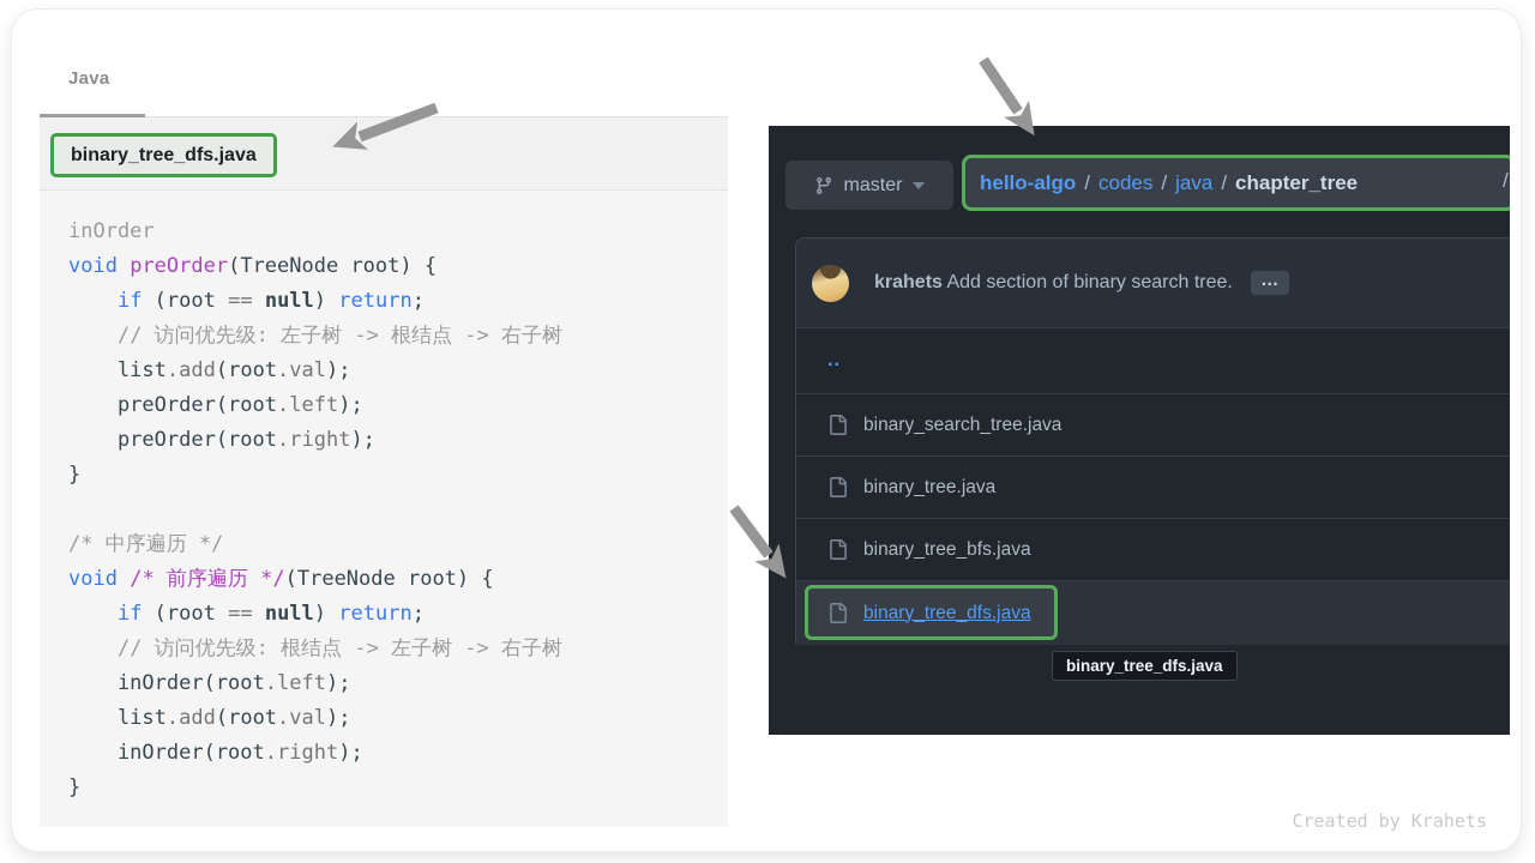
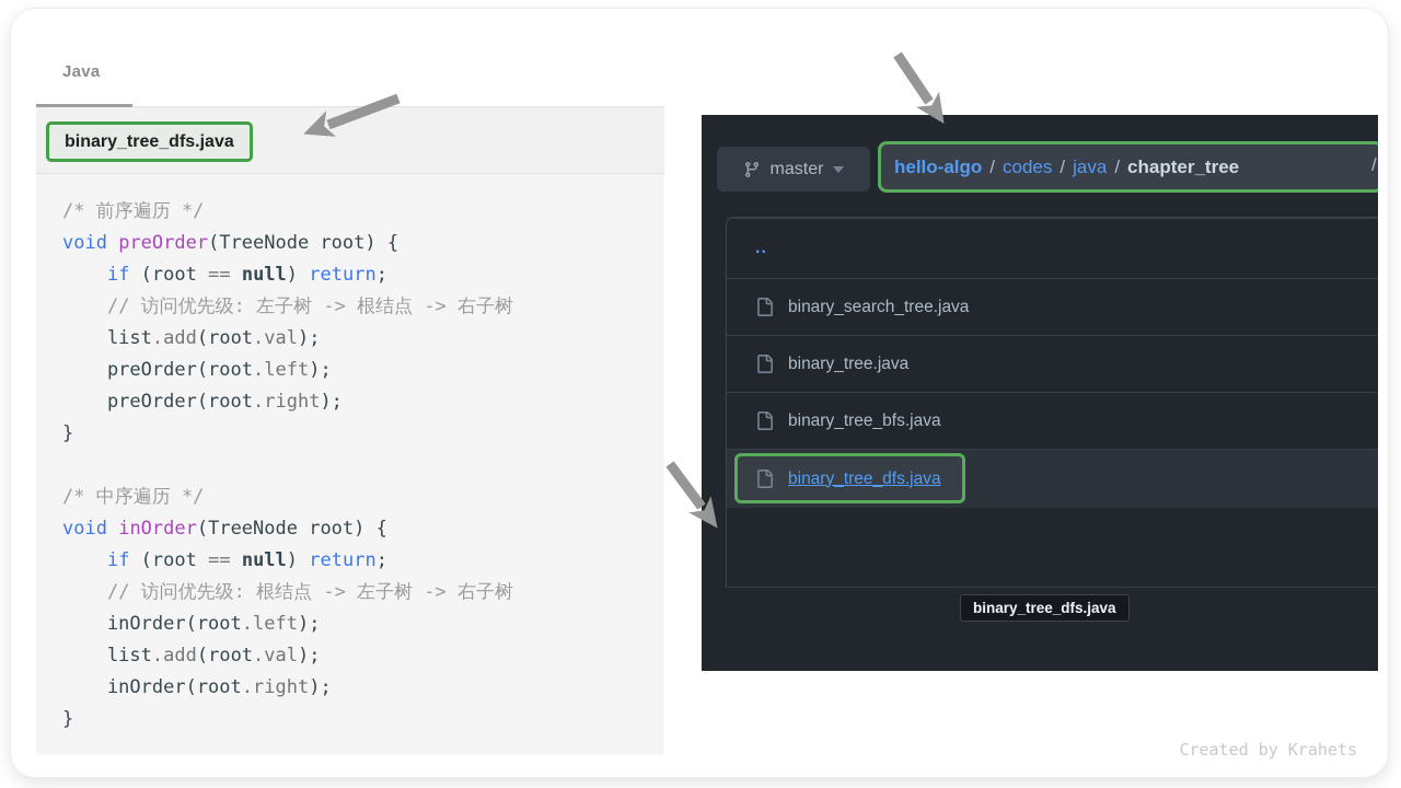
  Java
  binary_tree_dfs.java
- inOrder
+ /* 前序遍历 */
  void preOrder(TreeNode root) {
  if (root == null) return;
  // 访问优先级: 左子树 -> 根结点 -> 右子树
  list.add(root.val);
  preOrder(root.left);
  preOrder(root.right);
  }
  /* 中序遍历 */
- void /* 前序遍历 */(TreeNode root) {
+ void inOrder(TreeNode root) {
  if (root == null) return;
  // 访问优先级: 根结点 -> 左子树 -> 右子树
  inOrder(root.left);
  list.add(root.val);
  inOrder(root.right);
  }
  master
  hello-algo / codes / java / chapter_tree
  /
- krahets Add section of binary search tree. …
  ..
  binary_search_tree.java
  binary_tree.java
  binary_tree_bfs.java
  binary_tree_dfs.java
  binary_tree_dfs.java
  Created by Krahets
